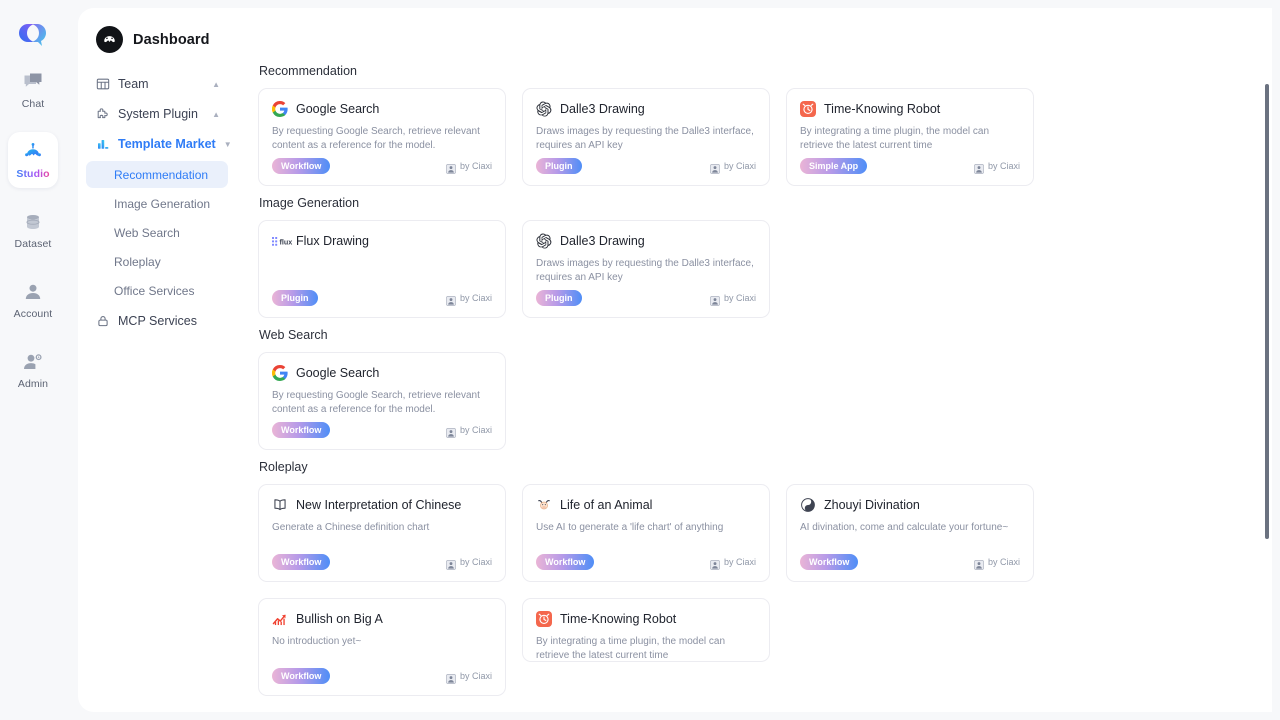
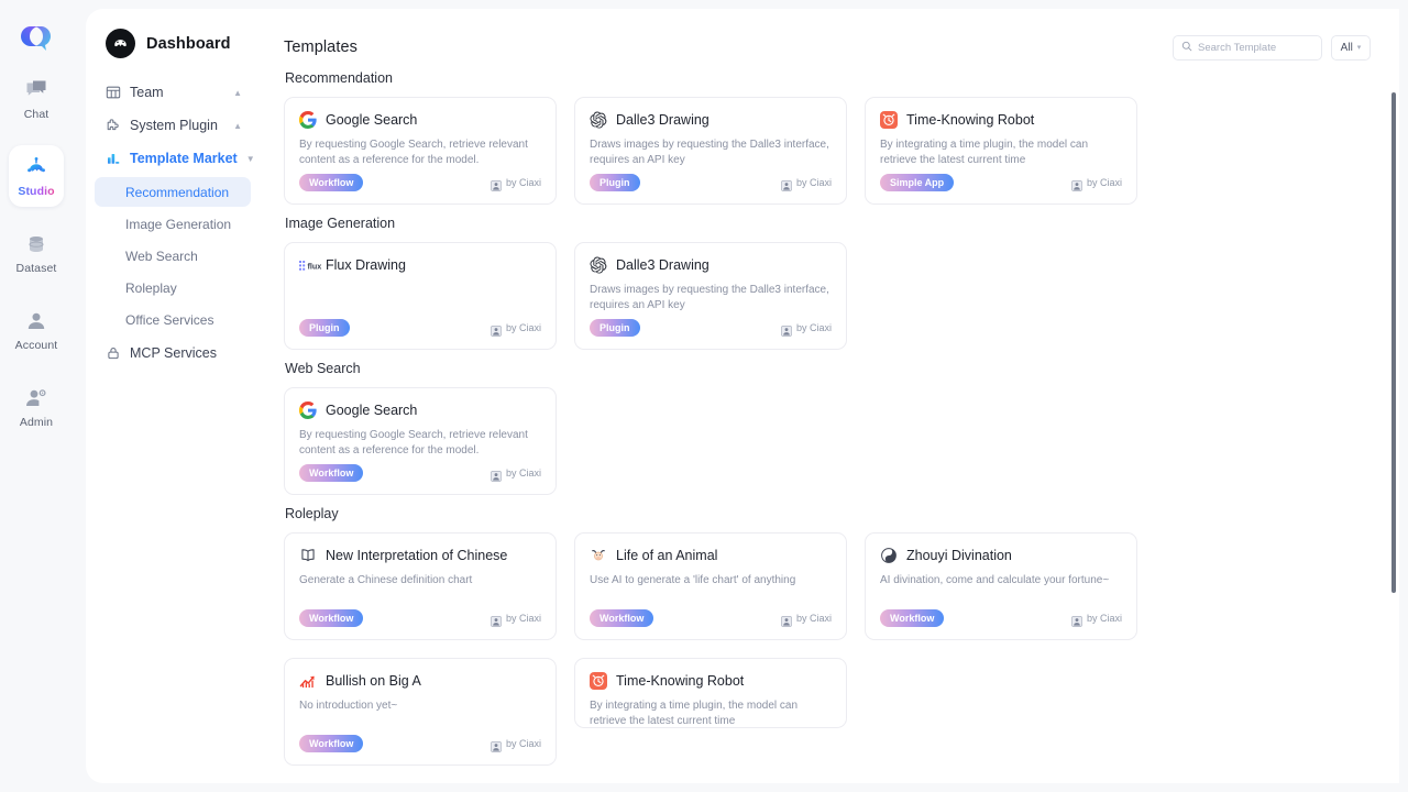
  Chat
  Studio
  Dataset
  Account
  Admin
  Dashboard
  Team
  ▲
  System Plugin
  ▲
  Template Market
  ▼
  Recommendation
  Image Generation
  Web Search
  Roleplay
  Office Services
  MCP Services
+ Templates
+ Search Template
+ All
  Recommendation
  Google Search
  By requesting Google Search, retrieve relevant content as a reference for the model.
  Workflow
  by Ciaxi
  Dalle3 Drawing
  Draws images by requesting the Dalle3 interface, requires an API key
  Plugin
  by Ciaxi
  Time-Knowing Robot
  By integrating a time plugin, the model can retrieve the latest current time
  Simple App
  by Ciaxi
  Image Generation
  flux
  Flux Drawing
  Plugin
  by Ciaxi
  Dalle3 Drawing
  Draws images by requesting the Dalle3 interface, requires an API key
  Plugin
  by Ciaxi
  Web Search
  Google Search
  By requesting Google Search, retrieve relevant content as a reference for the model.
  Workflow
  by Ciaxi
  Roleplay
  New Interpretation of Chinese
  Generate a Chinese definition chart
  Workflow
  by Ciaxi
  Life of an Animal
  Use AI to generate a 'life chart' of anything
  Workflow
  by Ciaxi
  Zhouyi Divination
  AI divination, come and calculate your fortune~
  Workflow
  by Ciaxi
  Bullish on Big A
  No introduction yet~
  Workflow
  by Ciaxi
  Time-Knowing Robot
  By integrating a time plugin, the model can retrieve the latest current time
